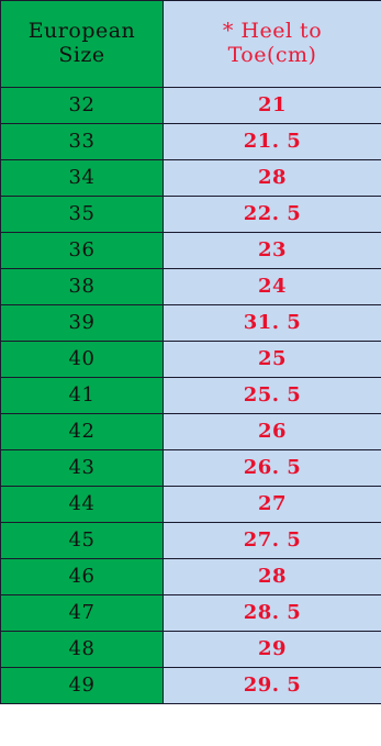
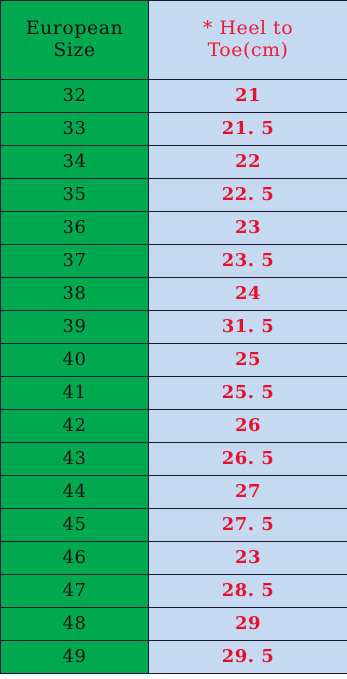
  European Size	* Heel to Toe(cm)
  32	21
  33	21. 5
- 34	28
+ 34	22
  35	22. 5
  36	23
+ 37	23. 5
  38	24
  39	31. 5
  40	25
  41	25. 5
  42	26
  43	26. 5
  44	27
  45	27. 5
- 46	28
+ 46	23
  47	28. 5
  48	29
  49	29. 5
